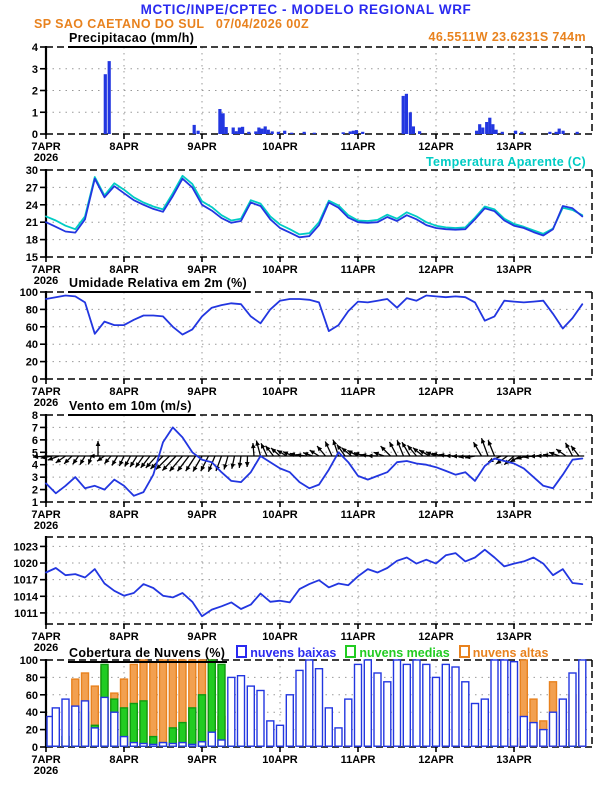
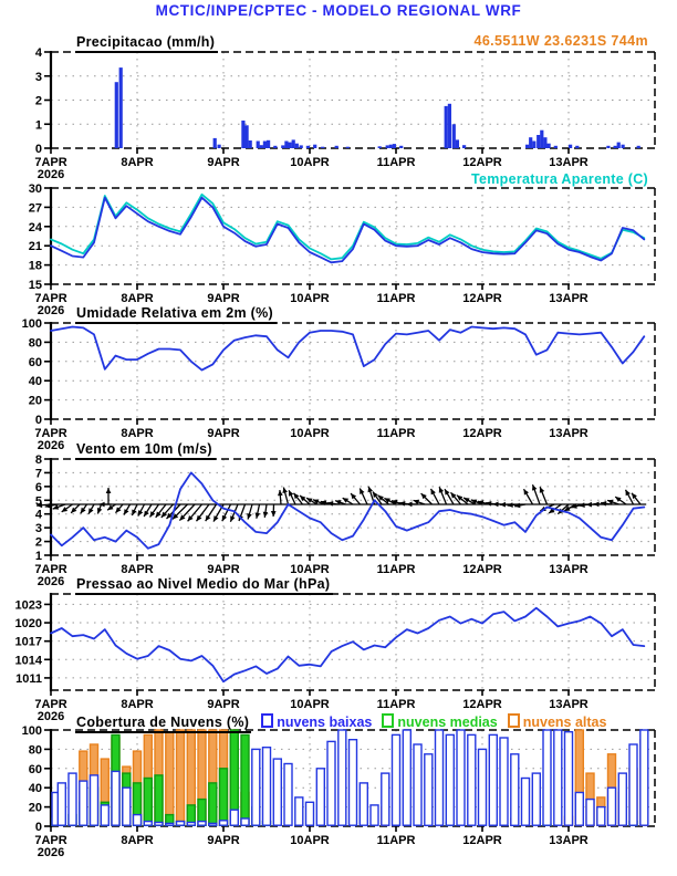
  0
  1
  2
  3
  4
  7APR
  2026
  8APR
  9APR
  10APR
  11APR
  12APR
  13APR
  15
  18
  21
  24
  27
  30
  7APR
  2026
  8APR
  9APR
  10APR
  11APR
  12APR
  13APR
  0
  20
  40
  60
  80
  100
  7APR
  2026
  8APR
  9APR
  10APR
  11APR
  12APR
  13APR
  1
  2
  3
  4
  5
  6
  7
  8
  7APR
  2026
  8APR
  9APR
  10APR
  11APR
  12APR
  13APR
  1011
  1014
  1017
  1020
  1023
  7APR
  2026
  8APR
  9APR
  10APR
  11APR
  12APR
  13APR
  0
  20
  40
  60
  80
  100
  7APR
  2026
  8APR
  9APR
  10APR
  11APR
  12APR
  13APR
  MCTIC/INPE/CPTEC - MODELO REGIONAL WRF
- SP SAO CAETANO DO SUL 07/04/2026 00Z
  46.5511W 23.6231S 744m
  Precipitacao (mm/h)
  Temperatura Aparente (C)
  Umidade Relativa em 2m (%)
  Vento em 10m (m/s)
+ Pressao ao Nivel Medio do Mar (hPa)
  Cobertura de Nuvens (%) nuvens baixas nuvens medias nuvens altas
